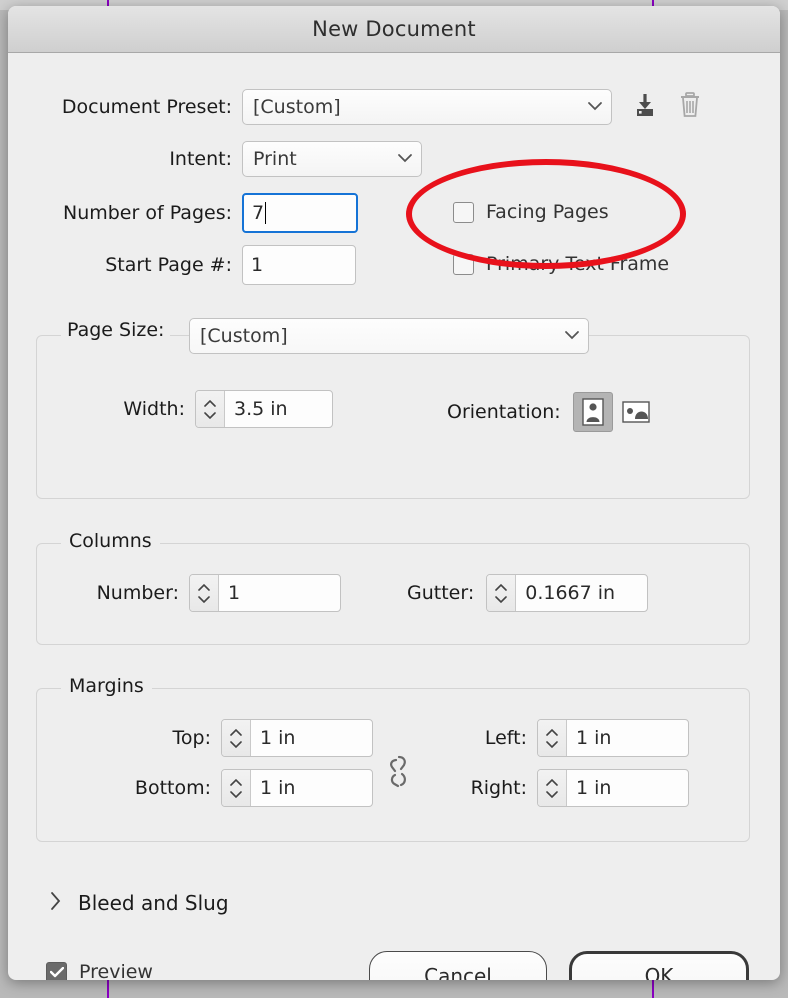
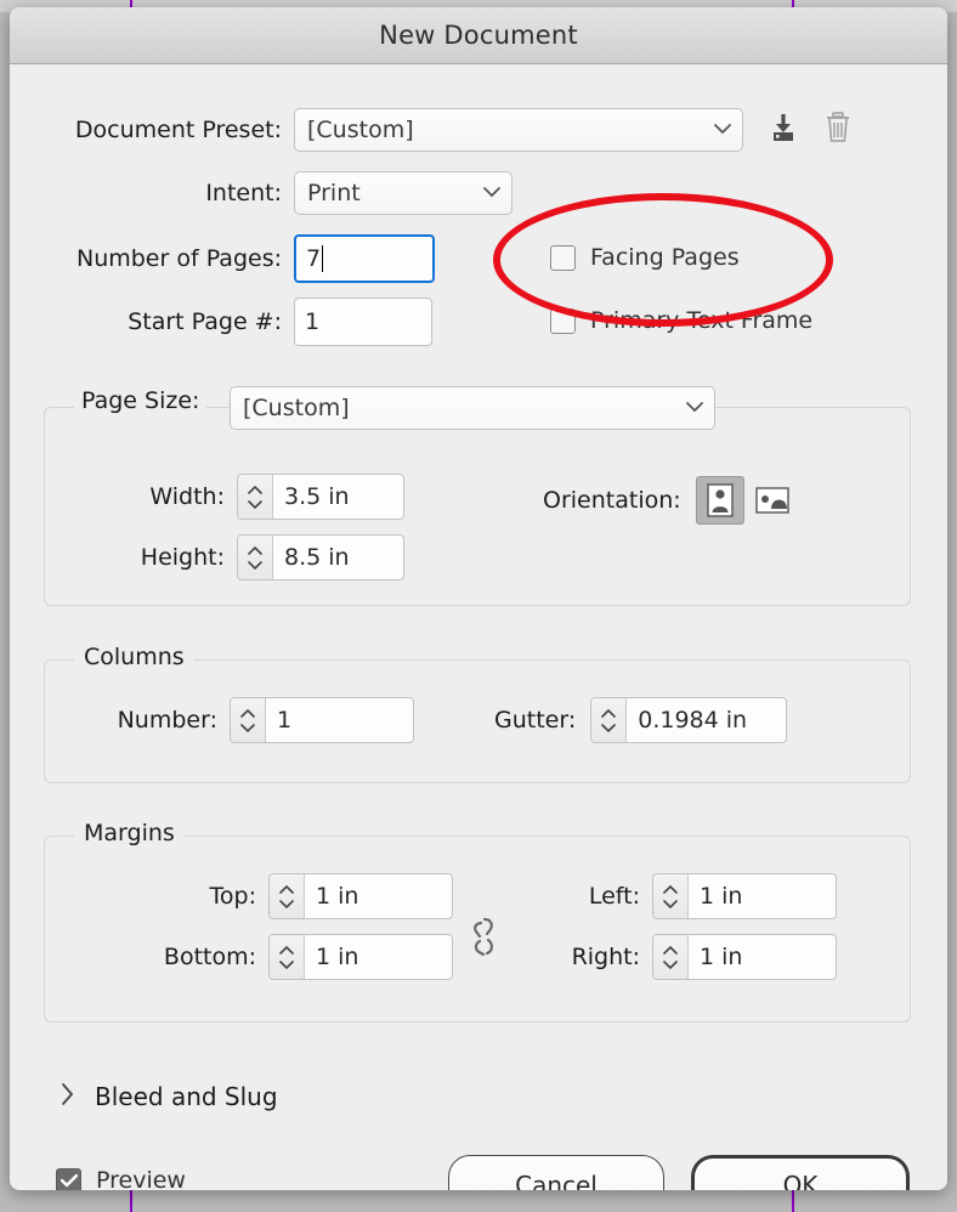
  New Document
  Document Preset:
  [Custom]
  Intent:
  Print
  Number of Pages:
  7
  Start Page #:
  1
  Facing Pages
  Primary Text Frame
  Page Size:
  [Custom]
  Width:
  3.5 in
+ Height:
+ 8.5 in
  Orientation:
  Columns
  Number:
  1
  Gutter:
- 0.1667 in
+ 0.1984 in
  Margins
  Top:
  1 in
  Bottom:
  1 in
  Left:
  1 in
  Right:
  1 in
  Bleed and Slug
  Preview
  Cancel
  OK
